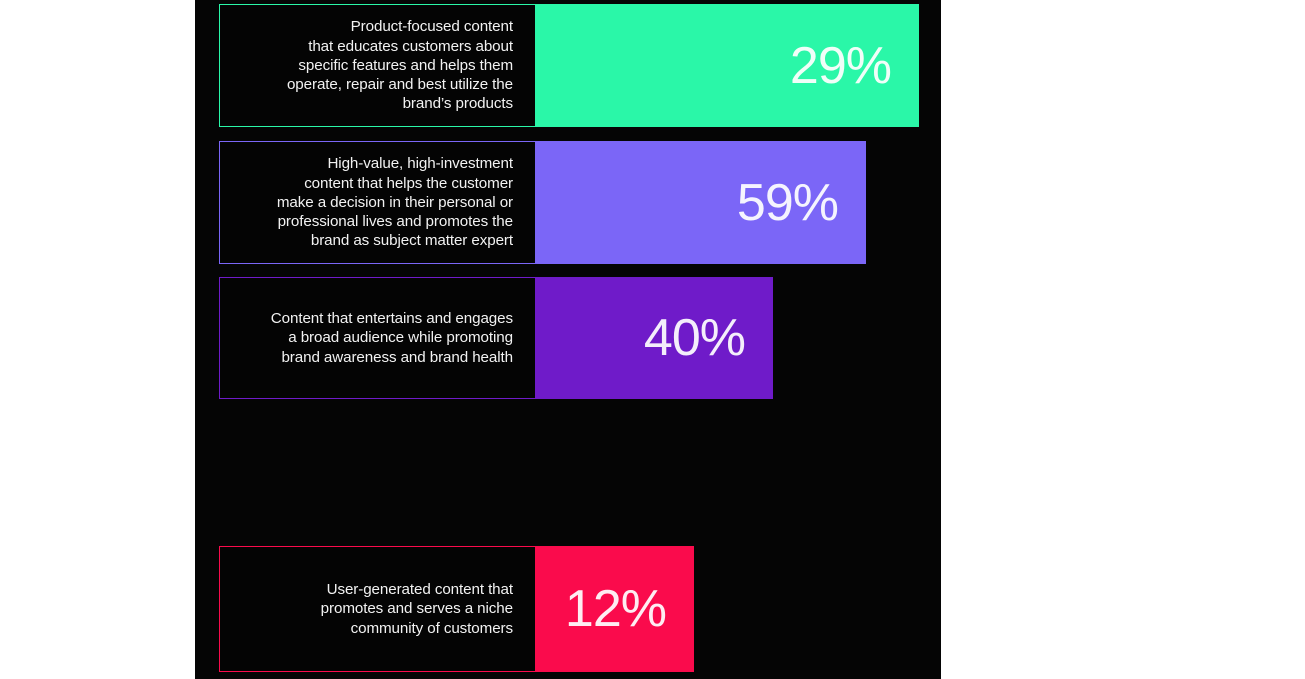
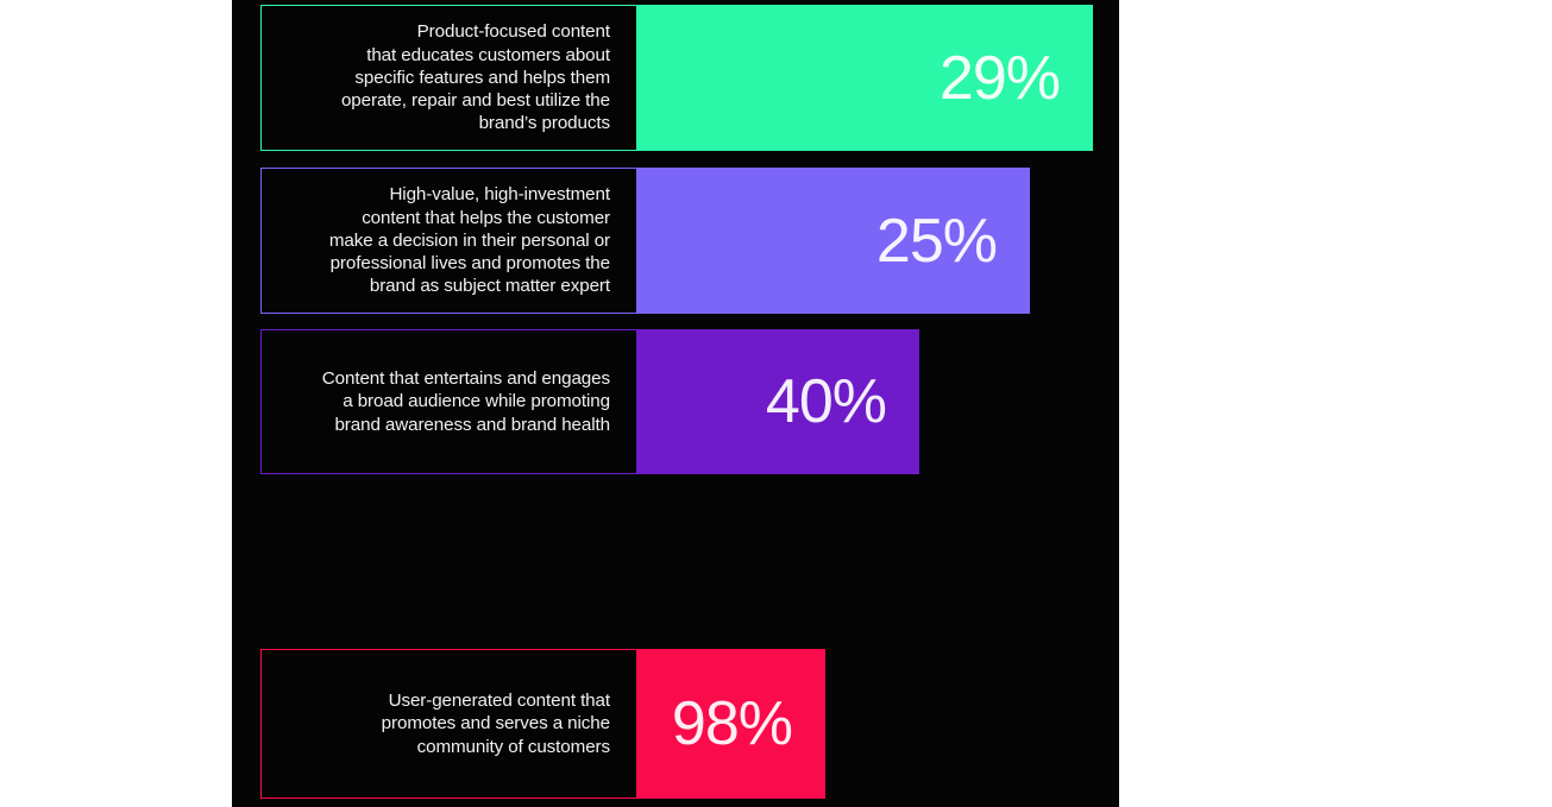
  Product-focused content
  that educates customers about
  specific features and helps them
  operate, repair and best utilize the
  brand’s products
  29%
  High-value, high-investment
  content that helps the customer
  make a decision in their personal or
  professional lives and promotes the
  brand as subject matter expert
- 59%
+ 25%
  Content that entertains and engages
  a broad audience while promoting
  brand awareness and brand health
  40%
  User-generated content that
  promotes and serves a niche
  community of customers
- 12%
+ 98%
